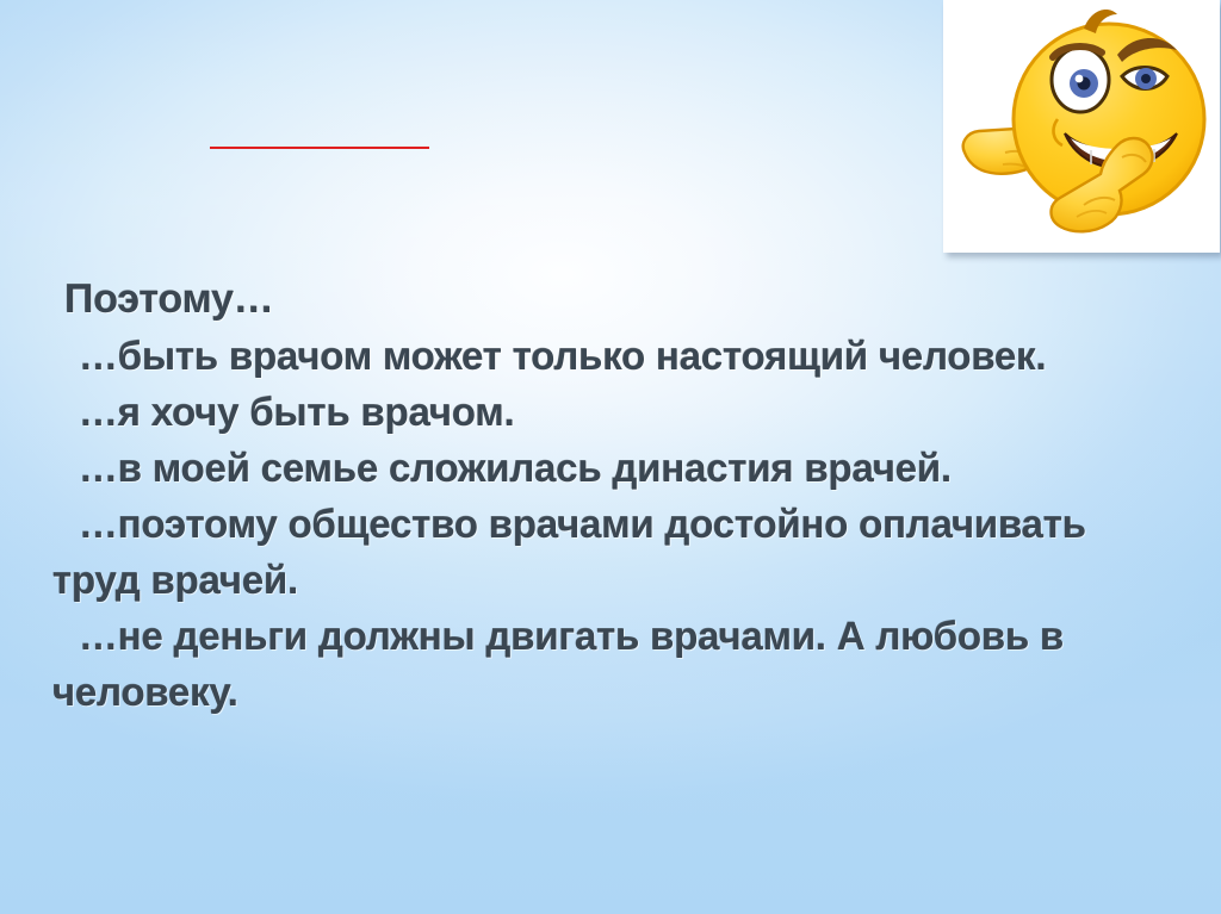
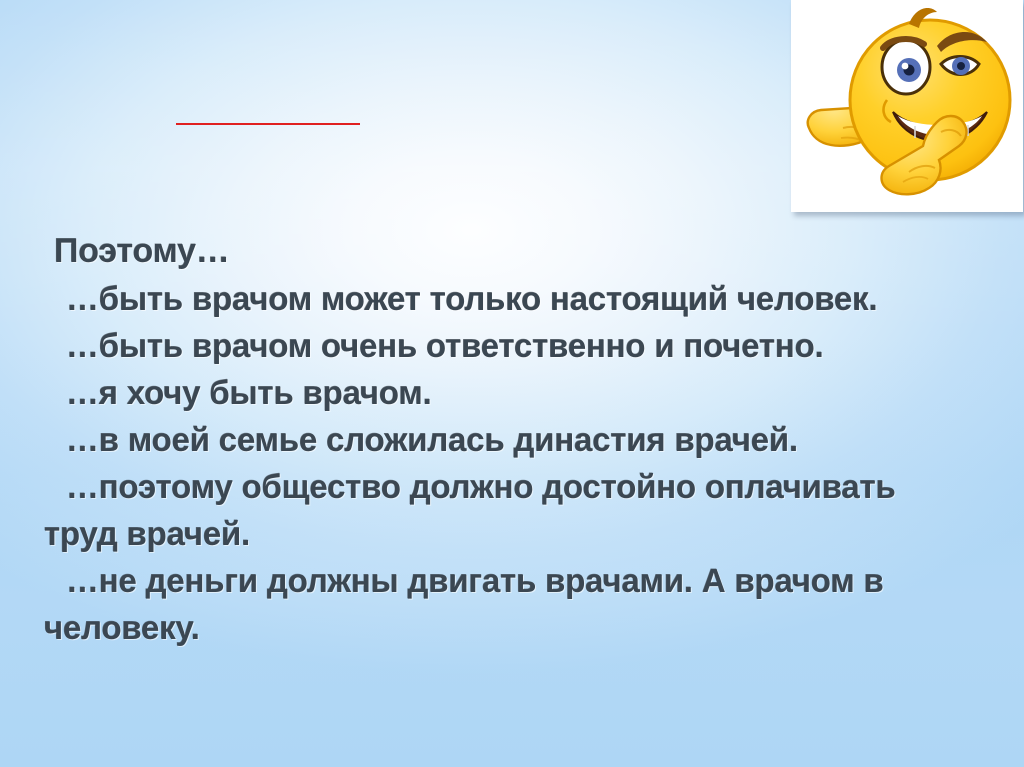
  Поэтому…
  …быть врачом может только настоящий человек.
+ …быть врачом очень ответственно и почетно.
  …я хочу быть врачом.
  …в моей семье сложилась династия врачей.
- …поэтому общество врачами достойно оплачивать труд врачей.
+ …поэтому общество должно достойно оплачивать труд врачей.
- …не деньги должны двигать врачами. А любовь в человеку.
+ …не деньги должны двигать врачами. А врачом в человеку.
